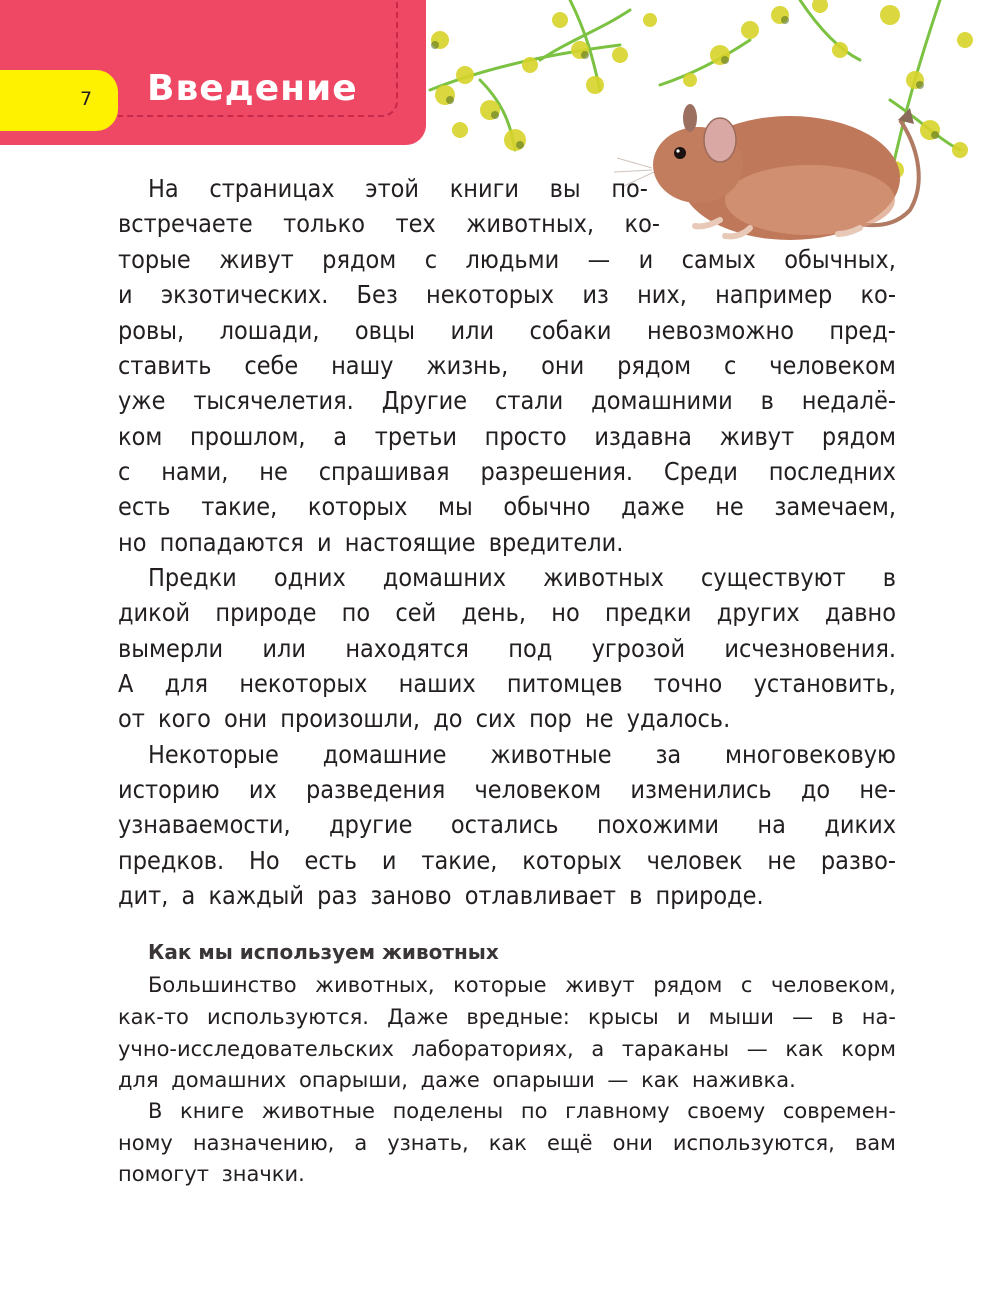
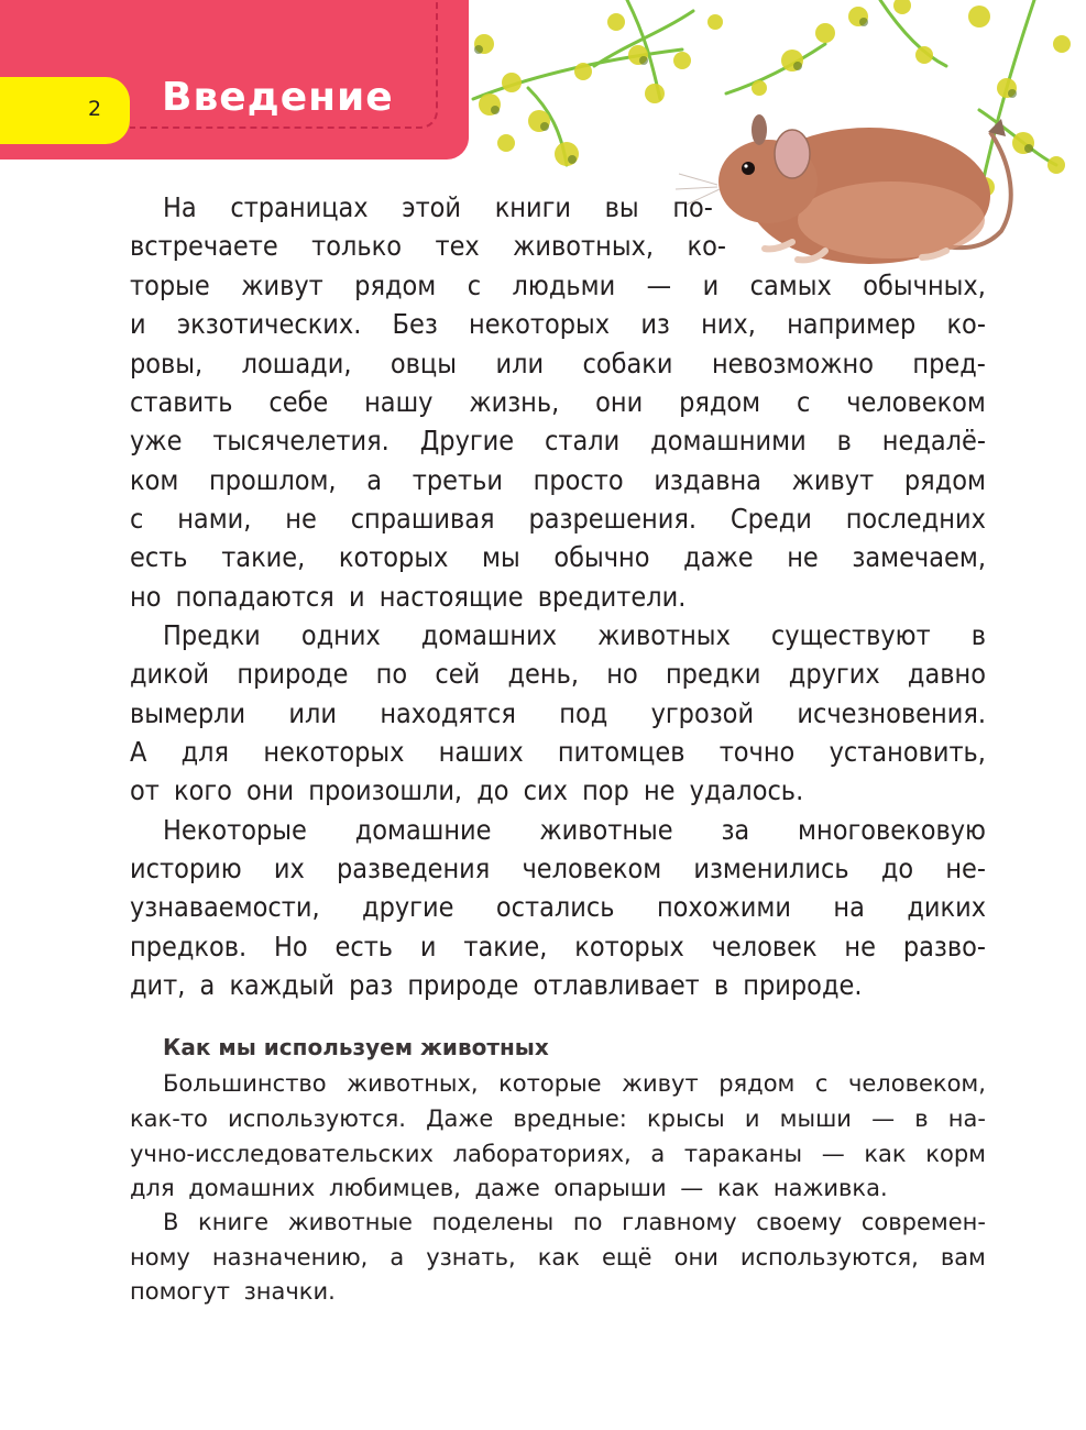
- 7
+ 2
  Введение
  На
  страницах
  этой
  книги
  вы
  по-
  встречаете
  только
  тех
  животных,
  ко-
  торые
  живут
  рядом
  с
  людьми
  —
  и
  самых
  обычных,
  и
  экзотических.
  Без
  некоторых
  из
  них,
  например
  ко-
  ровы,
  лошади,
  овцы
  или
  собаки
  невозможно
  пред-
  ставить
  себе
  нашу
  жизнь,
  они
  рядом
  с
  человеком
  уже
  тысячелетия.
  Другие
  стали
  домашними
  в
  недалё-
  ком
  прошлом,
  а
  третьи
  просто
  издавна
  живут
  рядом
  с
  нами,
  не
  спрашивая
  разрешения.
  Среди
  последних
  есть
  такие,
  которых
  мы
  обычно
  даже
  не
  замечаем,
  но попадаются и настоящие вредители.
  Предки
  одних
  домашних
  животных
  существуют
  в
  дикой
  природе
  по
  сей
  день,
  но
  предки
  других
  давно
  вымерли
  или
  находятся
  под
  угрозой
  исчезновения.
  А
  для
  некоторых
  наших
  питомцев
  точно
  установить,
  от кого они произошли, до сих пор не удалось.
  Некоторые
  домашние
  животные
  за
  многовековую
  историю
  их
  разведения
  человеком
  изменились
  до
  не-
  узнаваемости,
  другие
  остались
  похожими
  на
  диких
  предков.
  Но
  есть
  и
  такие,
  которых
  человек
  не
  разво-
- дит, а каждый раз заново отлавливает в природе.
+ дит, а каждый раз природе отлавливает в природе.
  Как мы используем животных
  Большинство
  животных,
  которые
  живут
  рядом
  с
  человеком,
  как-то
  используются.
  Даже
  вредные:
  крысы
  и
  мыши
  —
  в
  на-
  учно-исследовательских
  лабораториях,
  а
  тараканы
  —
  как
  корм
- для домашних опарыши, даже опарыши — как наживка.
+ для домашних любимцев, даже опарыши — как наживка.
  В
  книге
  животные
  поделены
  по
  главному
  своему
  современ-
  ному
  назначению,
  а
  узнать,
  как
  ещё
  они
  используются,
  вам
  помогут значки.
